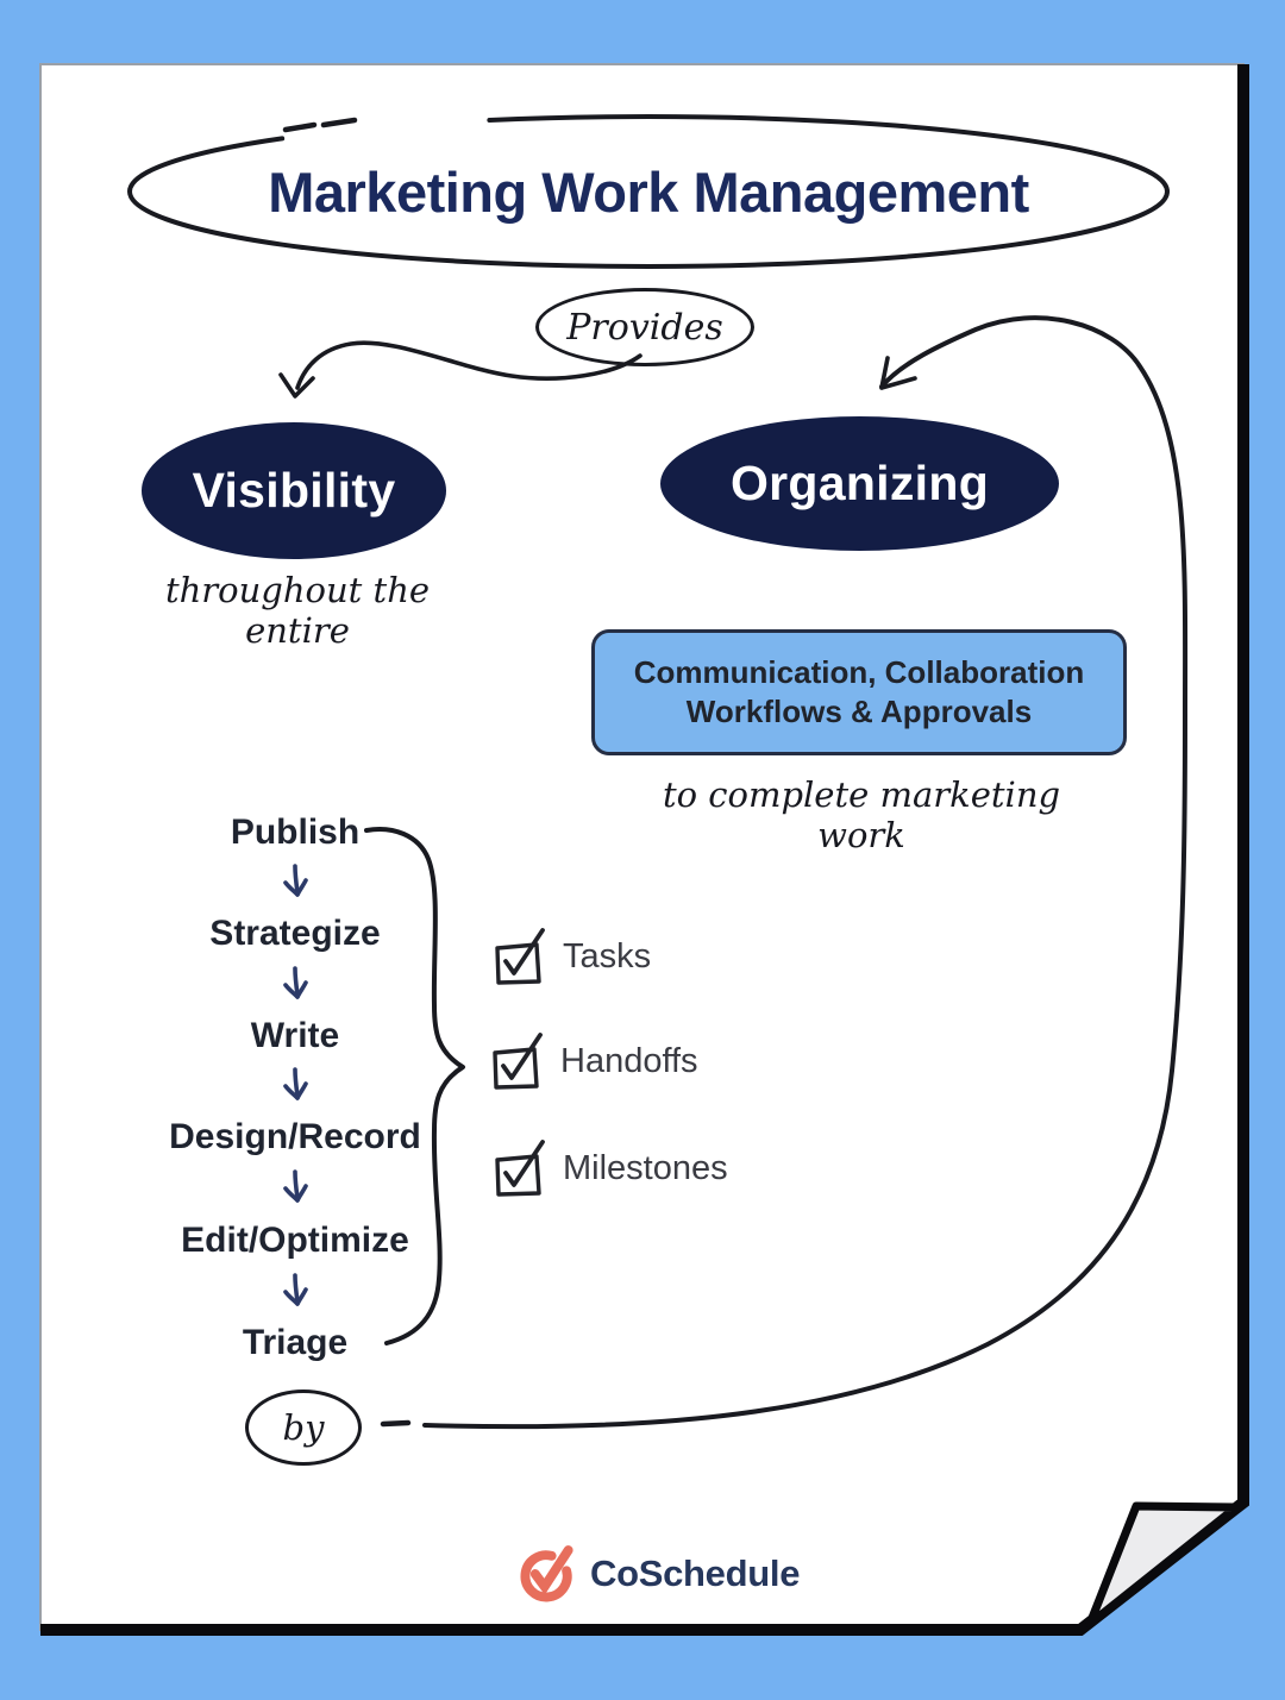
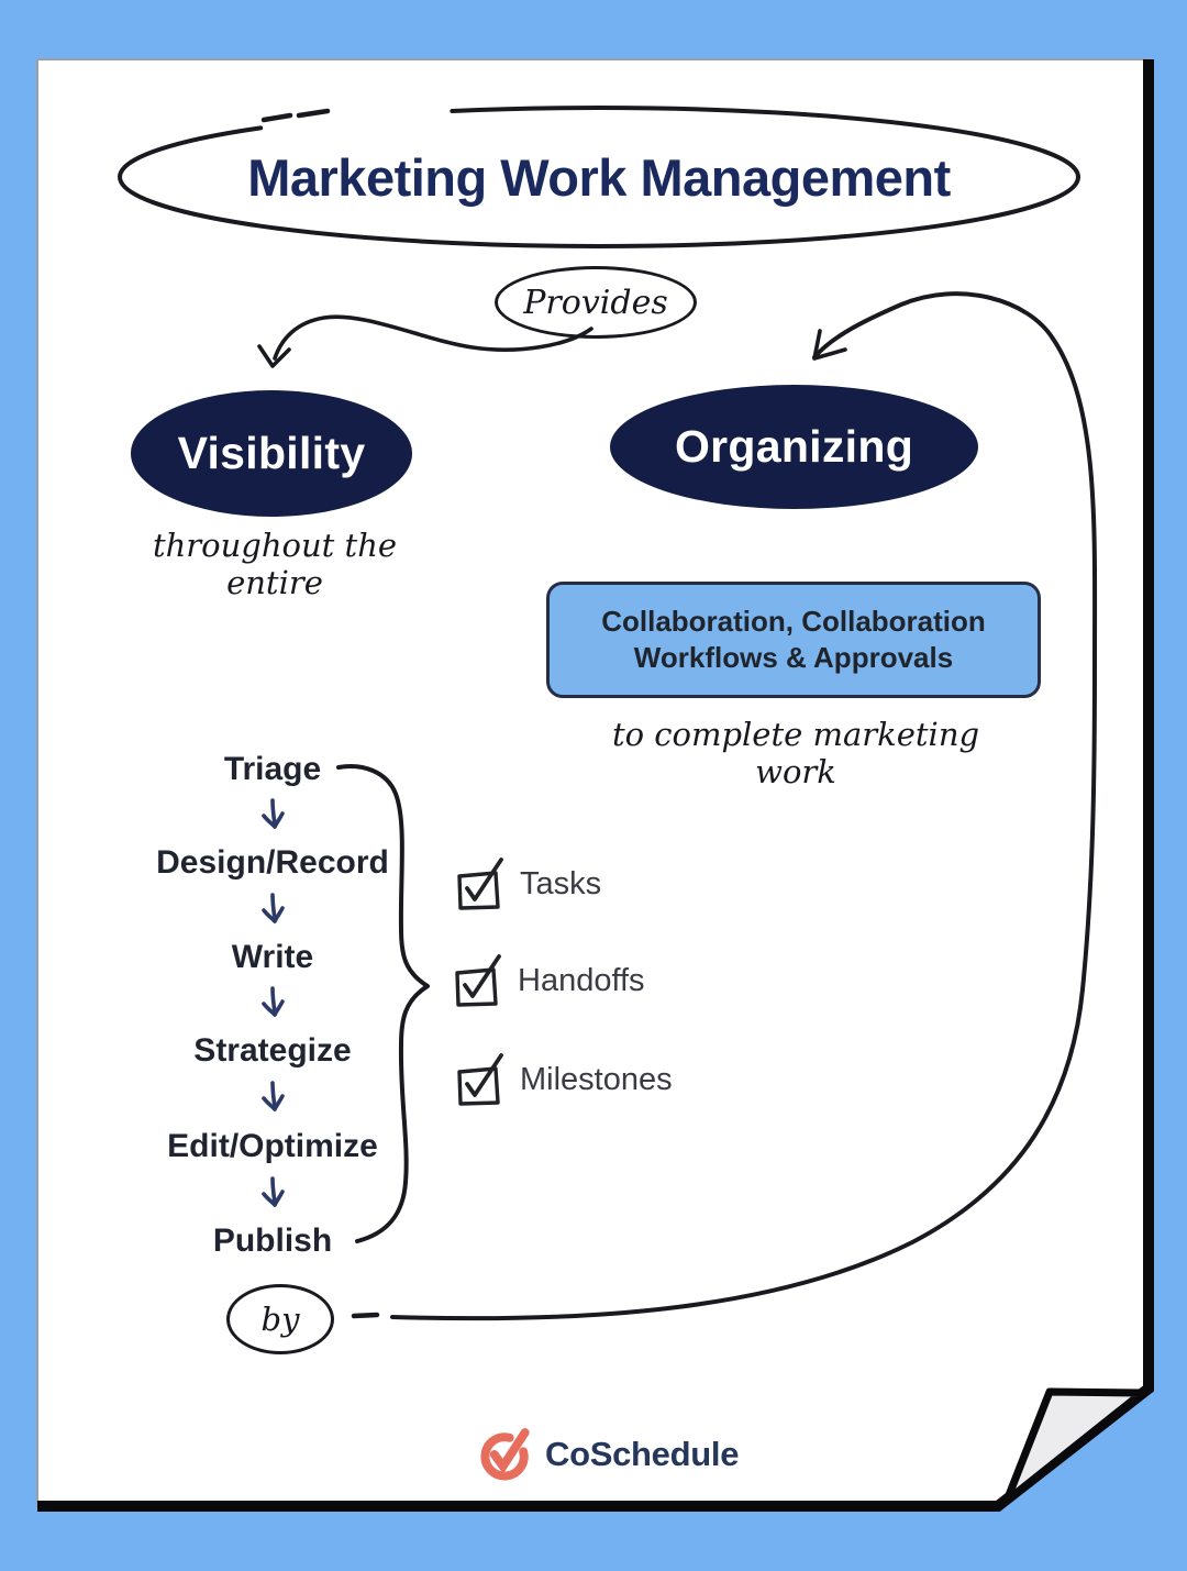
  Marketing Work Management
  Provides
  Visibility
  Organizing
  throughout the entire
  to complete marketing work
- Communication, Collaboration Workflows & Approvals
+ Collaboration, Collaboration Workflows & Approvals
- Publish
+ Triage
- Strategize
+ Design/Record
  Write
- Design/Record
+ Strategize
  Edit/Optimize
- Triage
+ Publish
  Tasks
  Handoffs
  Milestones
  by
  CoSchedule
